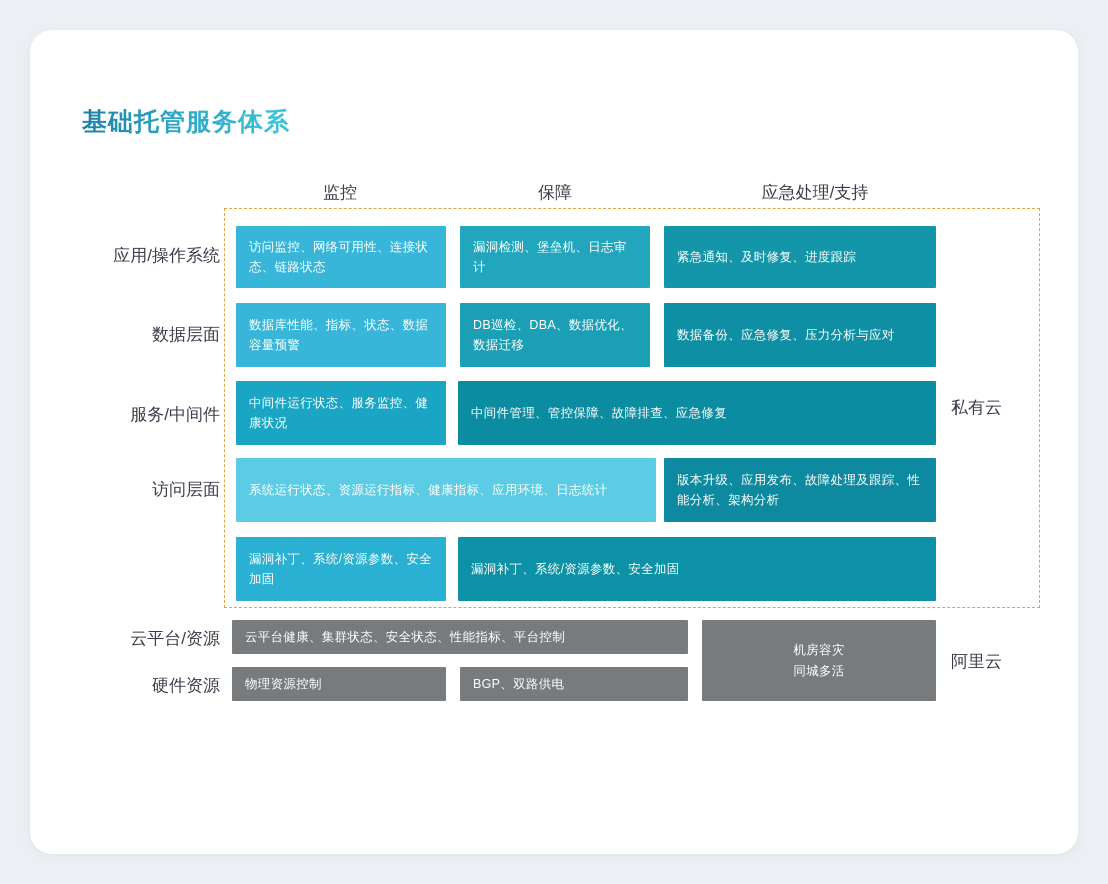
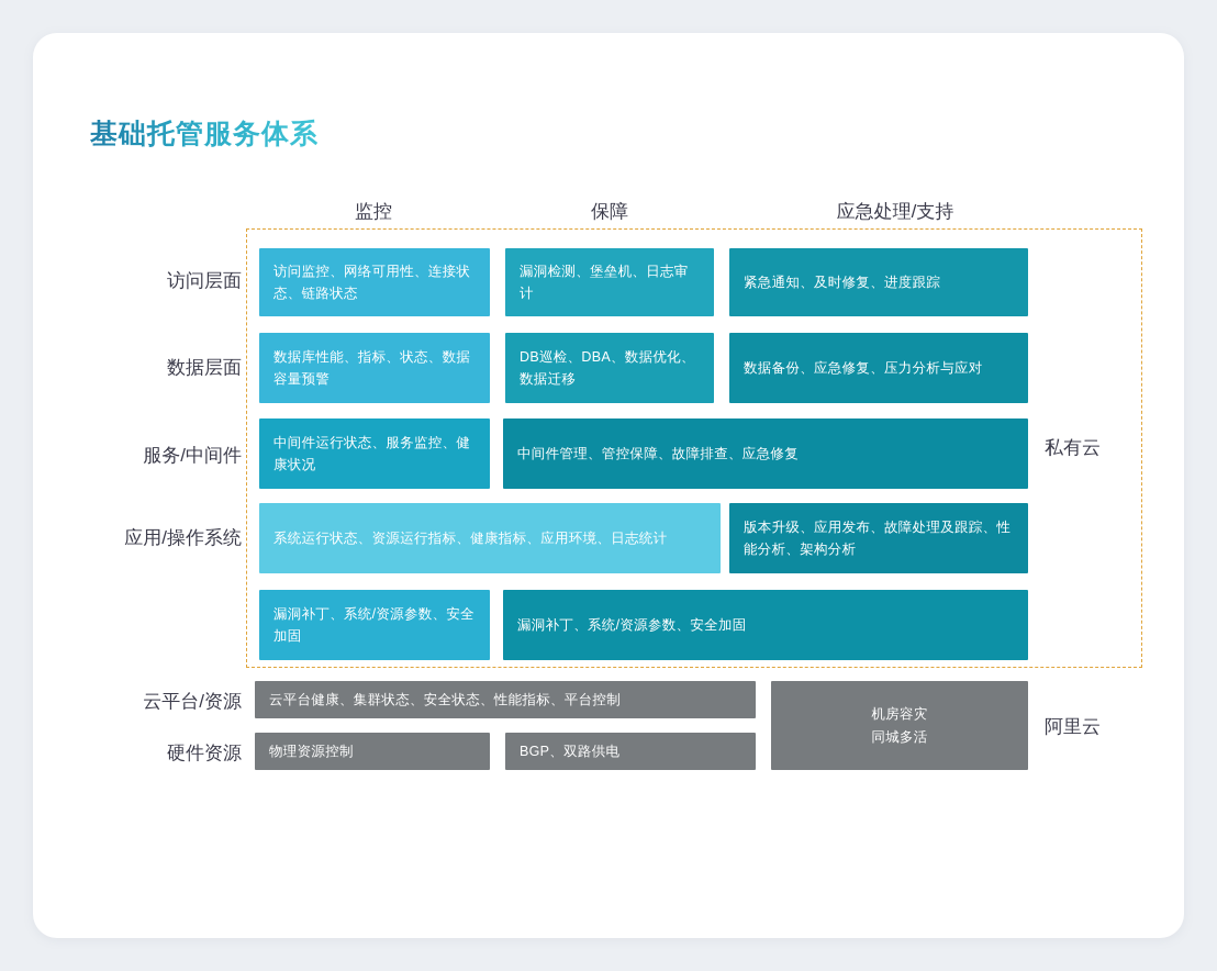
  基础托管服务体系
  监控
  保障
  应急处理/支持
- 应用/操作系统
+ 访问层面
  数据层面
  服务/中间件
- 访问层面
+ 应用/操作系统
  云平台/资源
  硬件资源
  私有云
  阿里云
  访问监控、网络可用性、连接状态、链路状态
  漏洞检测、堡垒机、日志审计
  紧急通知、及时修复、进度跟踪
  数据库性能、指标、状态、数据容量预警
  DB巡检、DBA、数据优化、数据迁移
  数据备份、应急修复、压力分析与应对
  中间件运行状态、服务监控、健康状况
  中间件管理、管控保障、故障排查、应急修复
  系统运行状态、资源运行指标、健康指标、应用环境、日志统计
  版本升级、应用发布、故障处理及跟踪、性能分析、架构分析
  漏洞补丁、系统/资源参数、安全加固
  漏洞补丁、系统/资源参数、安全加固
  云平台健康、集群状态、安全状态、性能指标、平台控制
  物理资源控制
  BGP、双路供电
  机房容灾
  同城多活
